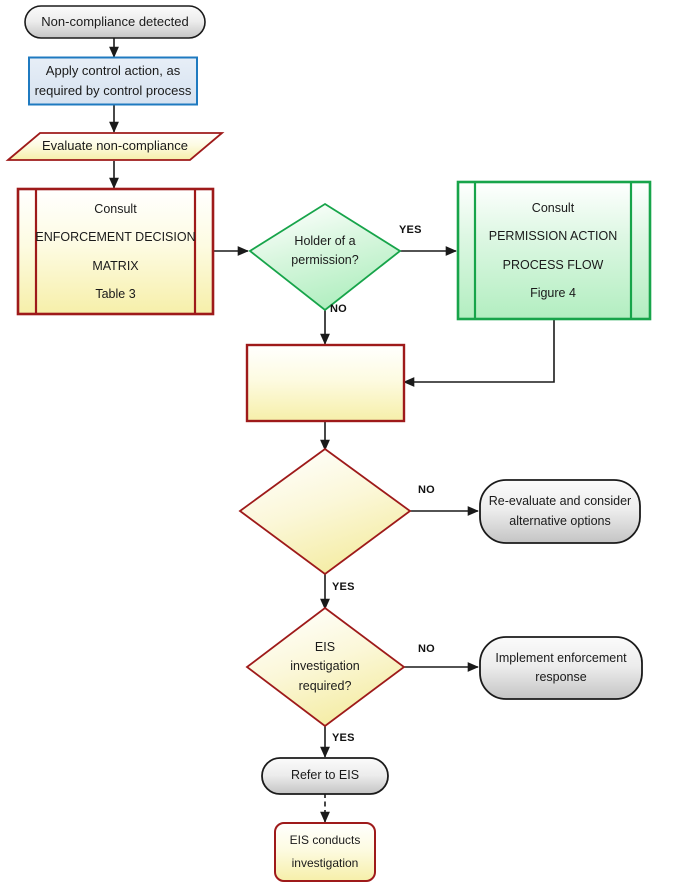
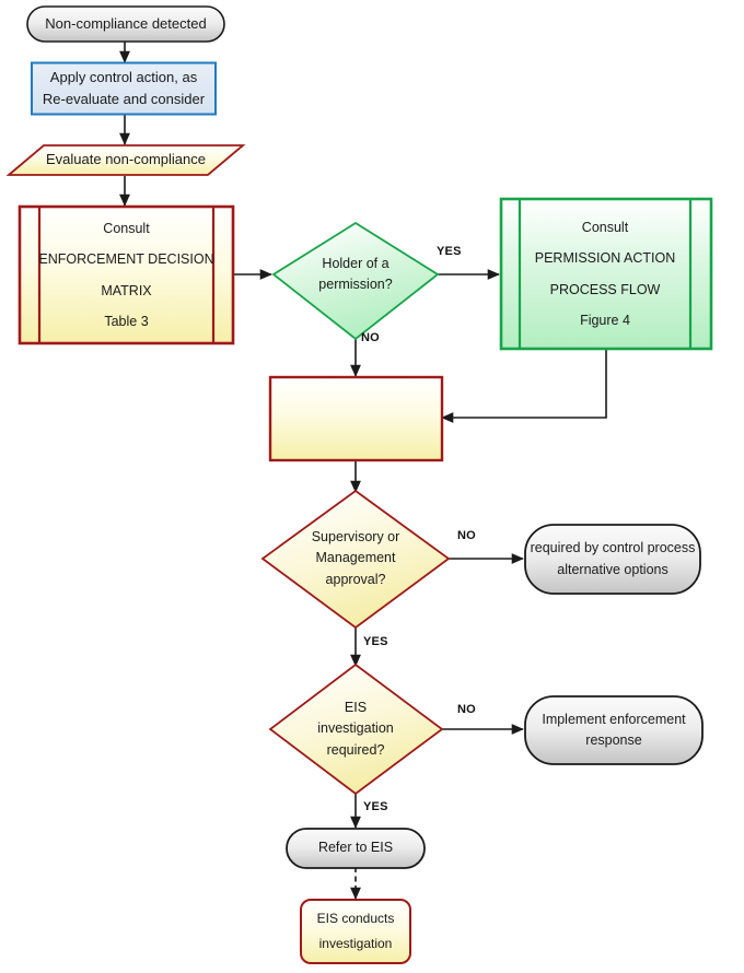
  Non-compliance detected
  Apply control action, as
- required by control process
+ Re-evaluate and consider
  Evaluate non-compliance
  Consult
  ENFORCEMENT DECISION
  MATRIX
  Table 3
  Holder of a
  permission?
  Consult
  PERMISSION ACTION
  PROCESS FLOW
  Figure 4
+ Supervisory or
+ Management
+ approval?
- Re-evaluate and consider
+ required by control process
  alternative options
  EIS
  investigation
  required?
  Implement enforcement
  response
  Refer to EIS
  EIS conducts
  investigation
  YES
  NO
  NO
  YES
  NO
  YES
